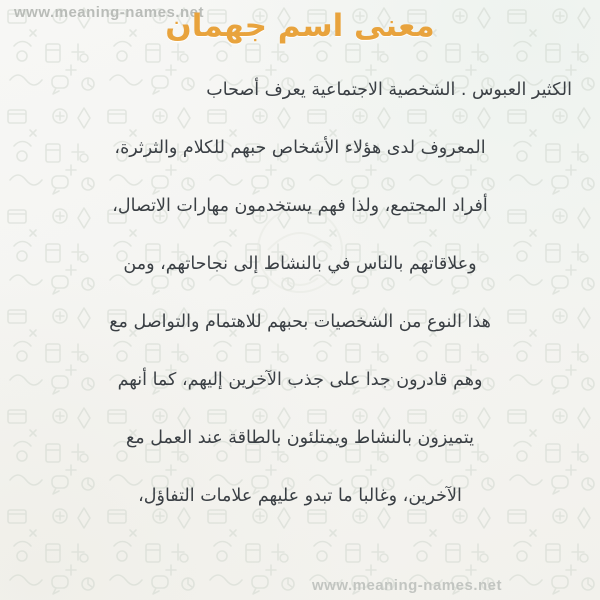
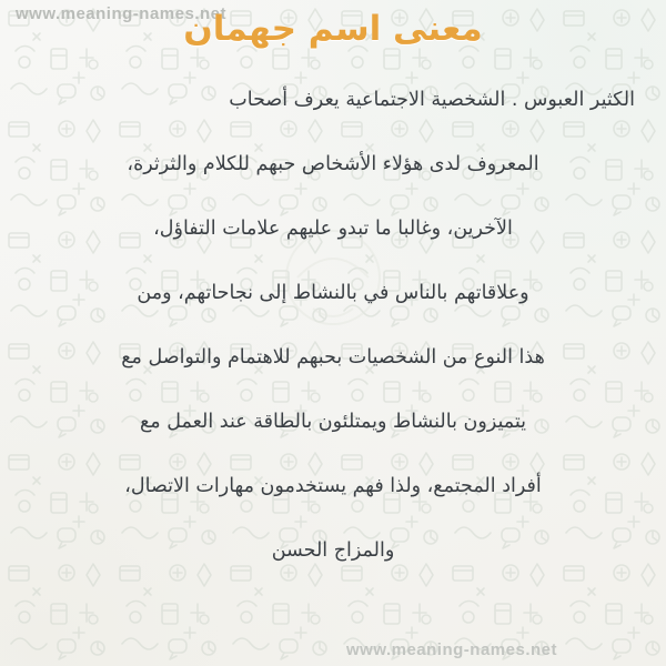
  www.meaning-names.net
  معنى اسم جهمان
  الكثير العبوس . الشخصية الاجتماعية يعرف أصحاب
  المعروف لدى هؤلاء الأشخاص حبهم للكلام والثرثرة،
- أفراد المجتمع، ولذا فهم يستخدمون مهارات الاتصال،
+ الآخرين، وغالبا ما تبدو عليهم علامات التفاؤل،
  وعلاقاتهم بالناس في بالنشاط إلى نجاحاتهم، ومن
  هذا النوع من الشخصيات بحبهم للاهتمام والتواصل مع
- وهم قادرون جدا على جذب الآخرين إليهم، كما أنهم
  يتميزون بالنشاط ويمتلئون بالطاقة عند العمل مع
- الآخرين، وغالبا ما تبدو عليهم علامات التفاؤل،
+ أفراد المجتمع، ولذا فهم يستخدمون مهارات الاتصال،
+ والمزاج الحسن
  www.meaning-names.net
